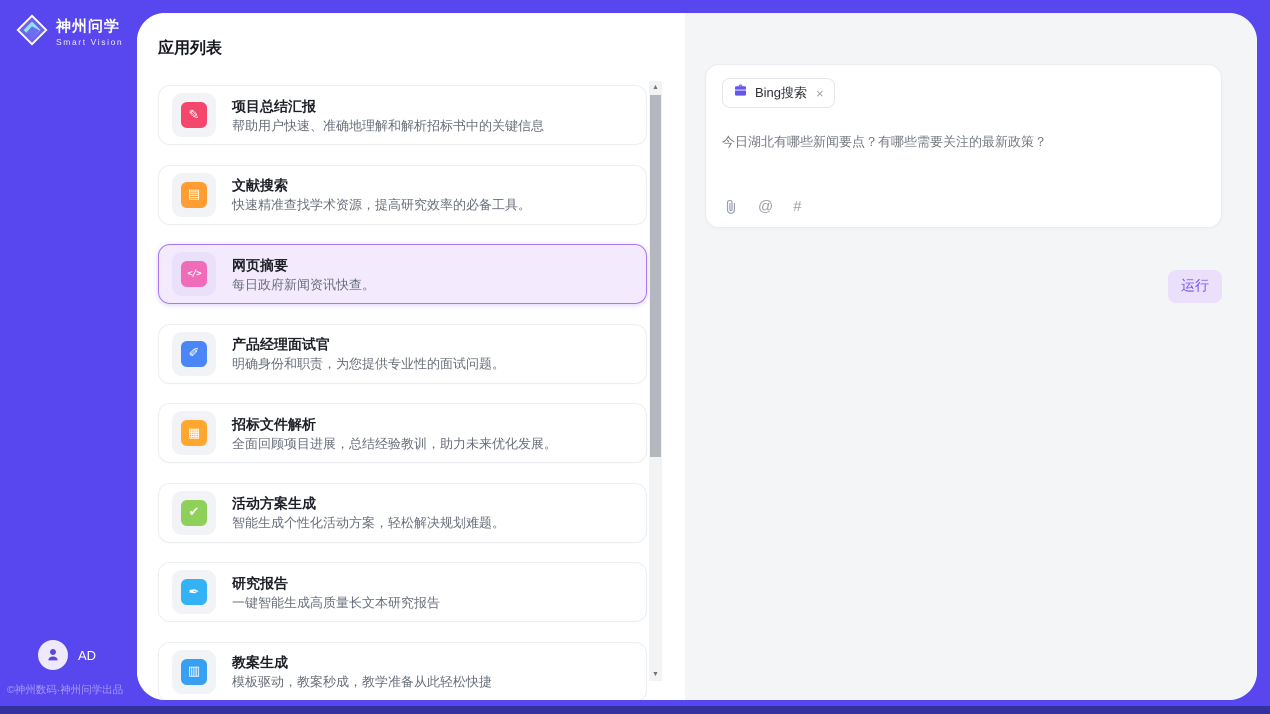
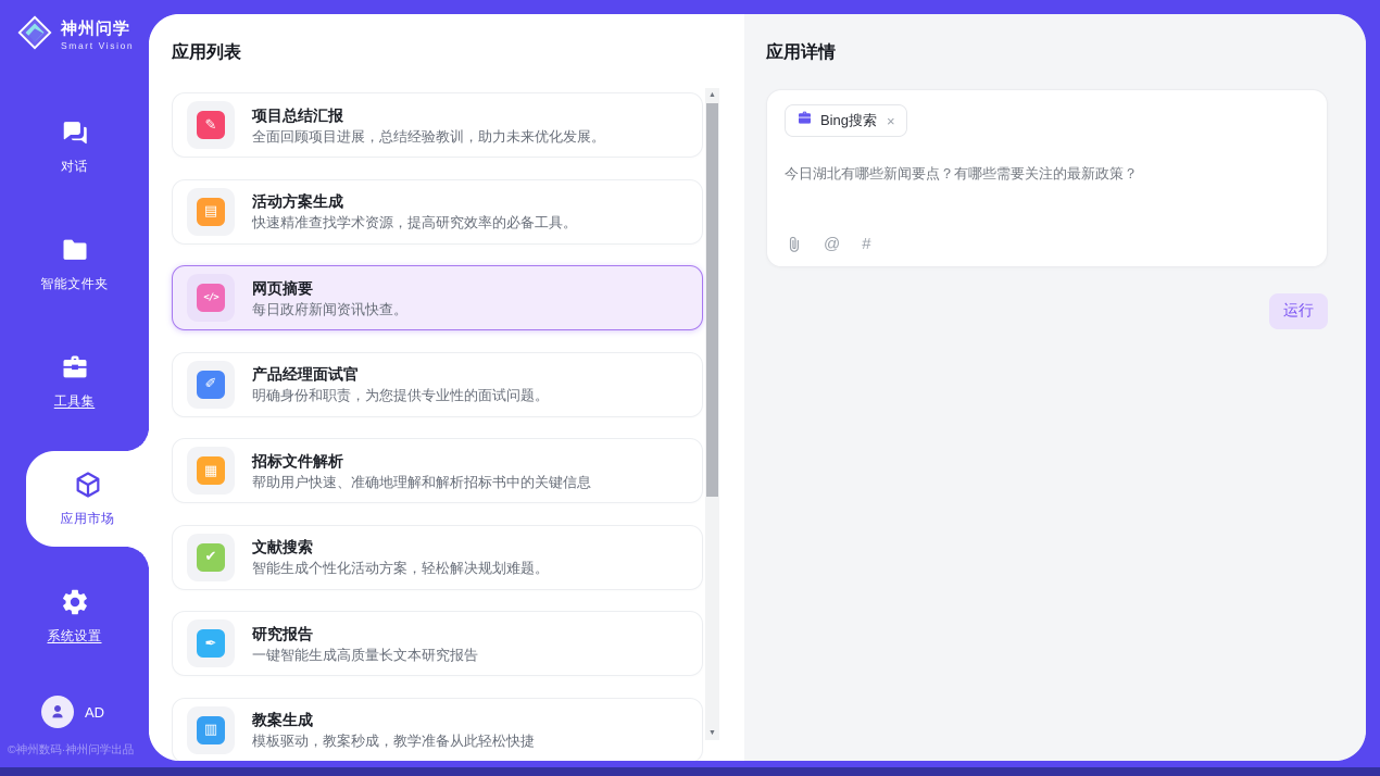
  神州问学
  Smart Vision
+ 对话
+ 智能文件夹
+ 工具集
+ 应用市场
+ 系统设置
  AD
  ©神州数码·神州问学出品
  应用列表
  ✎
  项目总结汇报
- 帮助用户快速、准确地理解和解析招标书中的关键信息
+ 全面回顾项目进展，总结经验教训，助力未来优化发展。
  ▤
- 文献搜索
+ 活动方案生成
  快速精准查找学术资源，提高研究效率的必备工具。
  </>
  网页摘要
  每日政府新闻资讯快查。
  ✐
  产品经理面试官
  明确身份和职责，为您提供专业性的面试问题。
  ▦
  招标文件解析
- 全面回顾项目进展，总结经验教训，助力未来优化发展。
+ 帮助用户快速、准确地理解和解析招标书中的关键信息
  ✔
- 活动方案生成
+ 文献搜索
  智能生成个性化活动方案，轻松解决规划难题。
  ✒
  研究报告
  一键智能生成高质量长文本研究报告
  ▥
  教案生成
  模板驱动，教案秒成，教学准备从此轻松快捷
+ 应用详情
  Bing搜索
  ×
  今日湖北有哪些新闻要点？有哪些需要关注的最新政策？
  @
  #
  运行
